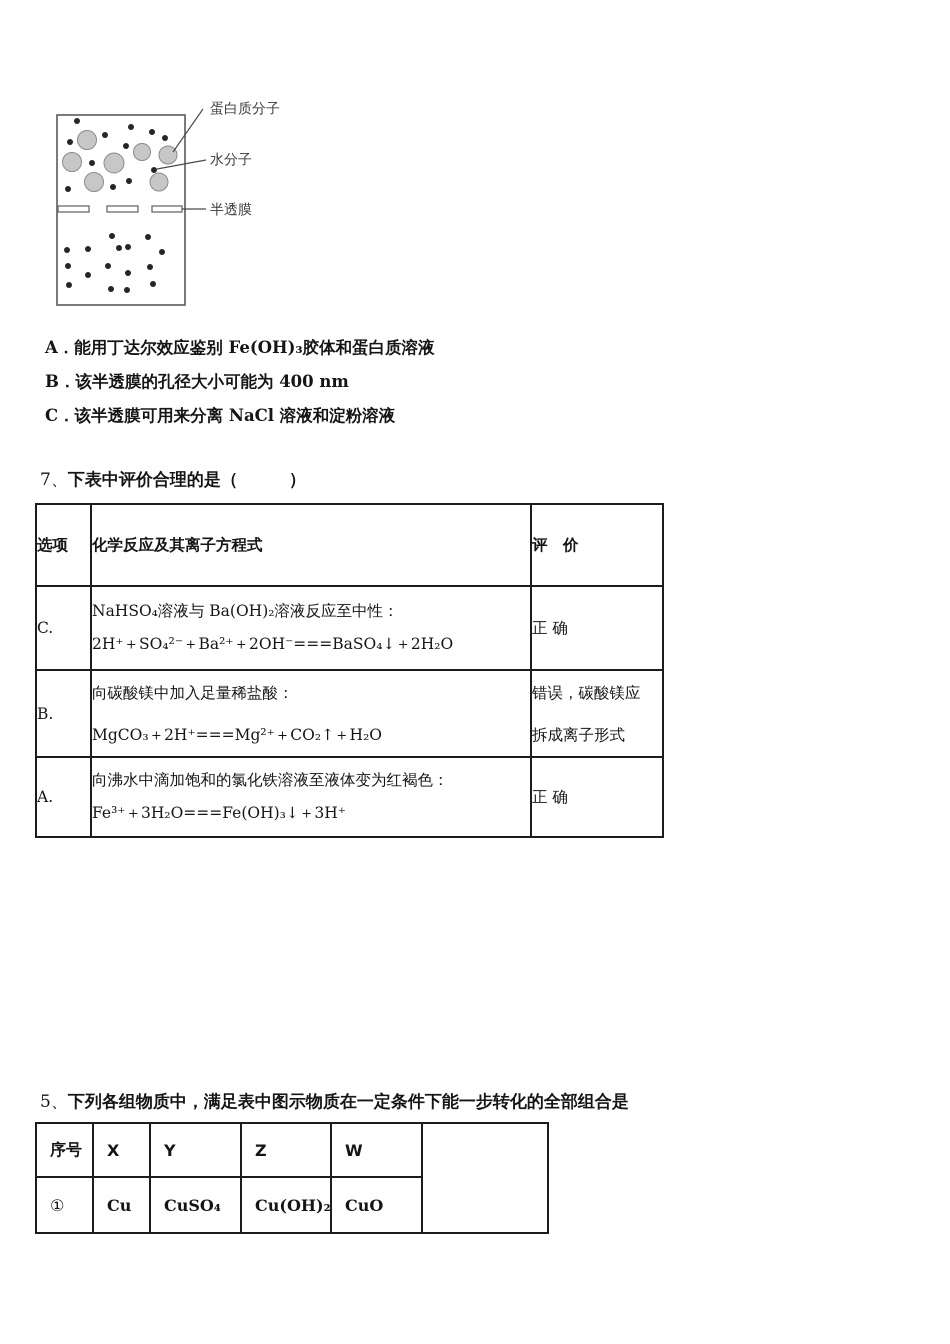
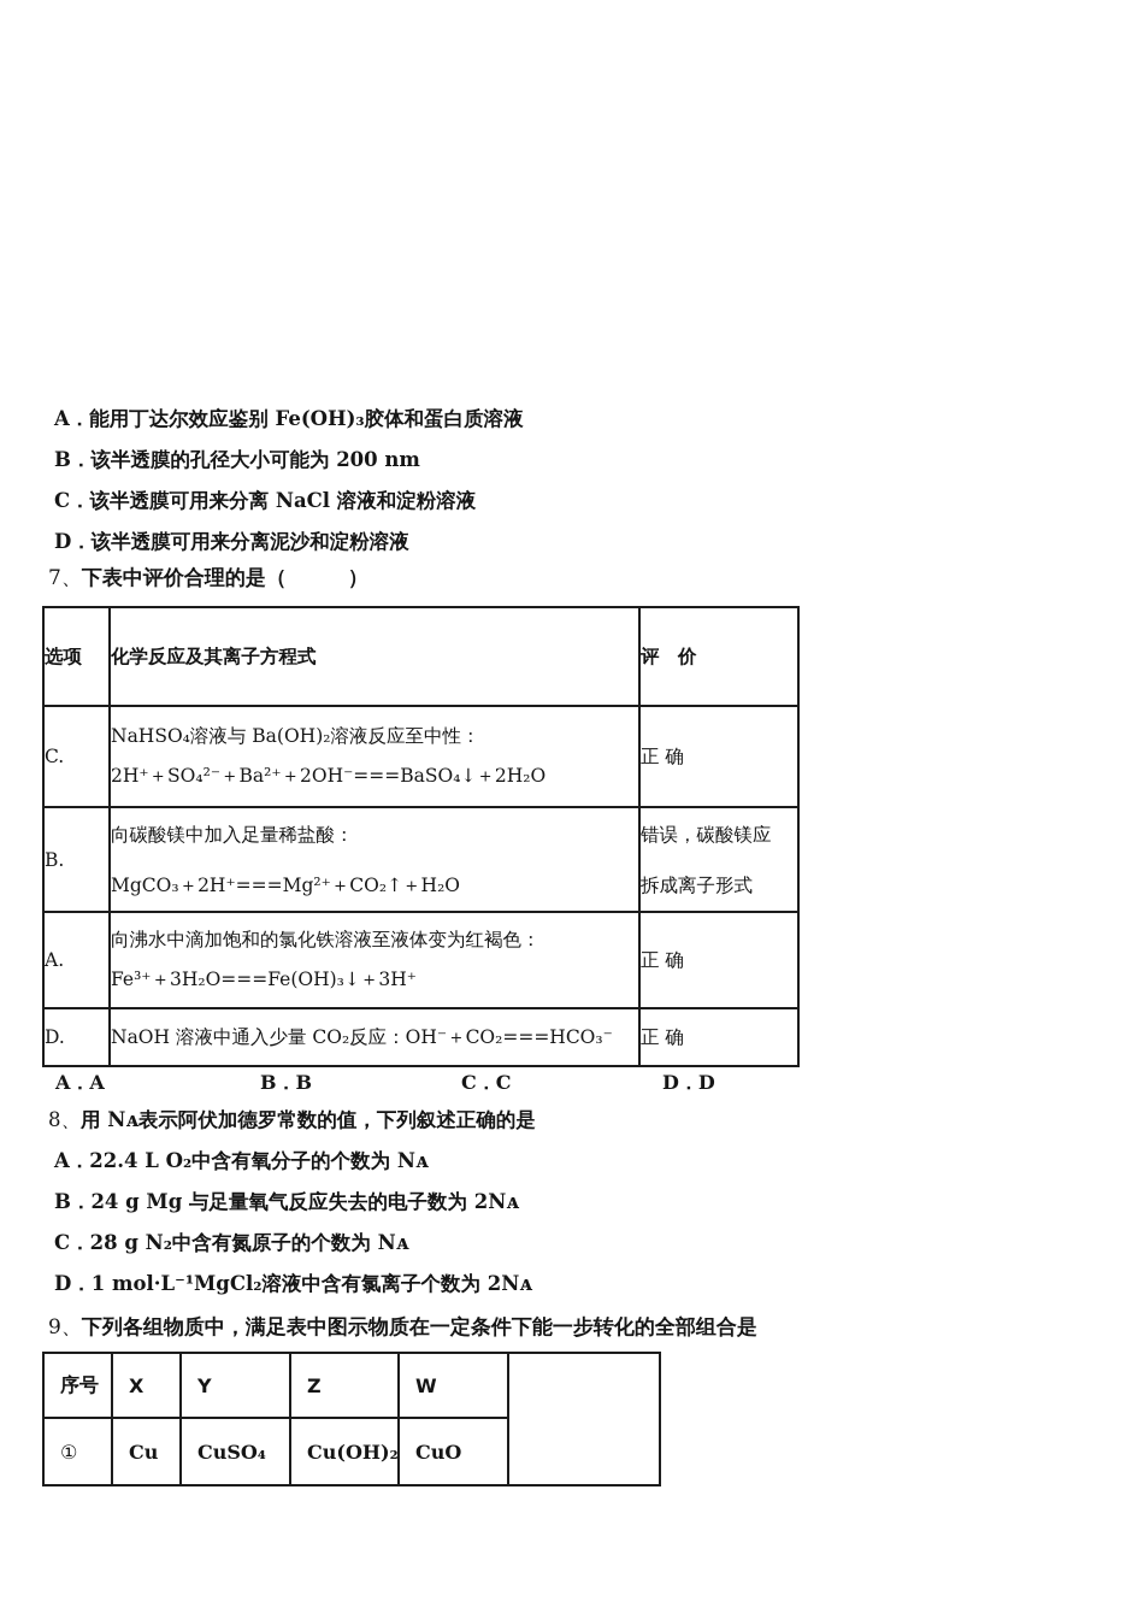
- 蛋白质分子
- 水分子
- 半透膜
  A．能用丁达尔效应鉴别 Fe(OH)₃胶体和蛋白质溶液
- B．该半透膜的孔径大小可能为 400 nm
+ B．该半透膜的孔径大小可能为 200 nm
  C．该半透膜可用来分离 NaCl 溶液和淀粉溶液
+ D．该半透膜可用来分离泥沙和淀粉溶液
  7、下表中评价合理的是（ ）
  选项	化学反应及其离子方程式	评 价
  C.	NaHSO₄溶液与 Ba(OH)₂溶液反应至中性： 2H⁺＋SO₄²⁻＋Ba²⁺＋2OH⁻===BaSO₄↓＋2H₂O	正 确
  B.	向碳酸镁中加入足量稀盐酸： MgCO₃＋2H⁺===Mg²⁺＋CO₂↑＋H₂O	错误，碳酸镁应 拆成离子形式
  A.	向沸水中滴加饱和的氯化铁溶液至液体变为红褐色： Fe³⁺＋3H₂O===Fe(OH)₃↓＋3H⁺	正 确
+ D.	NaOH 溶液中通入少量 CO₂反应：OH⁻＋CO₂===HCO₃⁻	正 确
+ A．A
+ B．B
+ C．C
+ D．D
+ 8、用 Nᴀ表示阿伏加德罗常数的值，下列叙述正确的是
+ A．22.4 L O₂中含有氧分子的个数为 Nᴀ
+ B．24 g Mg 与足量氧气反应失去的电子数为 2Nᴀ
+ C．28 g N₂中含有氮原子的个数为 Nᴀ
+ D．1 mol·L⁻¹MgCl₂溶液中含有氯离子个数为 2Nᴀ
- 5、下列各组物质中，满足表中图示物质在一定条件下能一步转化的全部组合是
+ 9、下列各组物质中，满足表中图示物质在一定条件下能一步转化的全部组合是
  序号	X	Y	Z	W
  ①	Cu	CuSO₄	Cu(OH)₂	CuO
